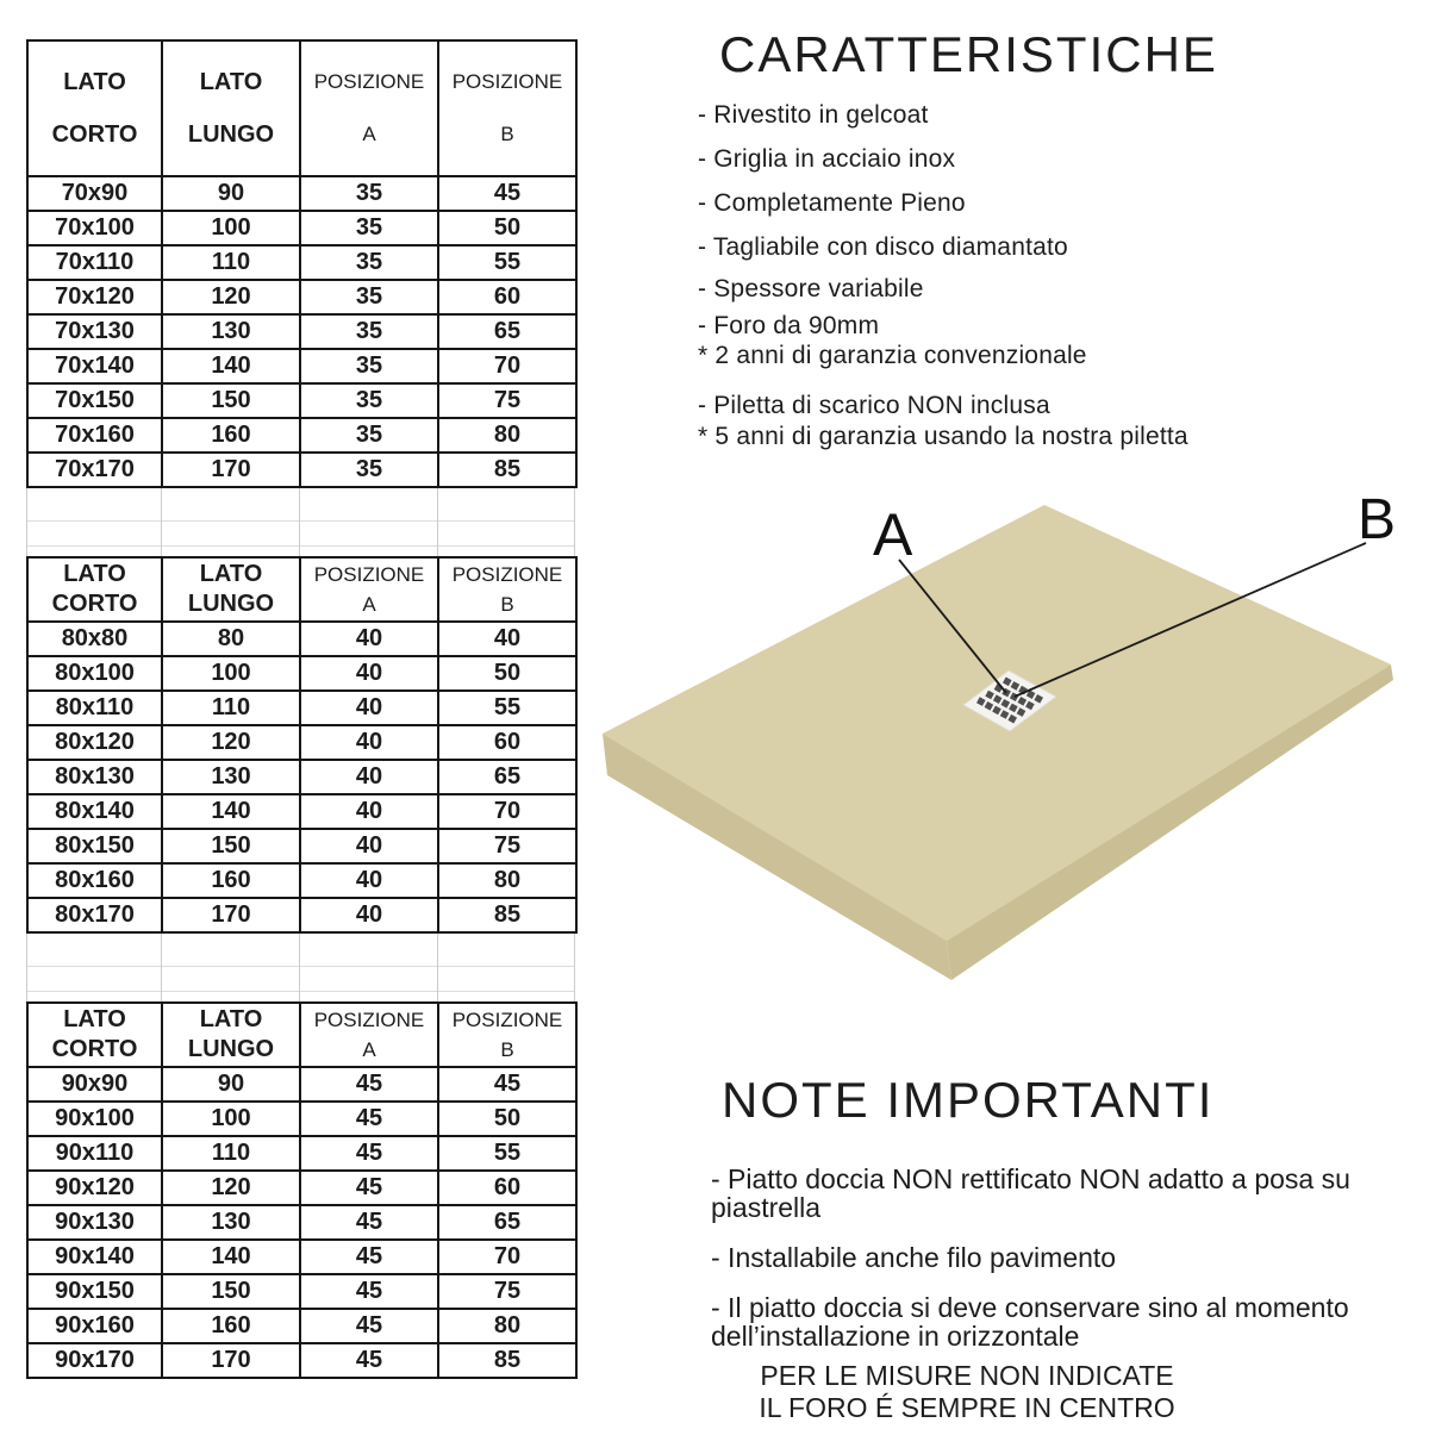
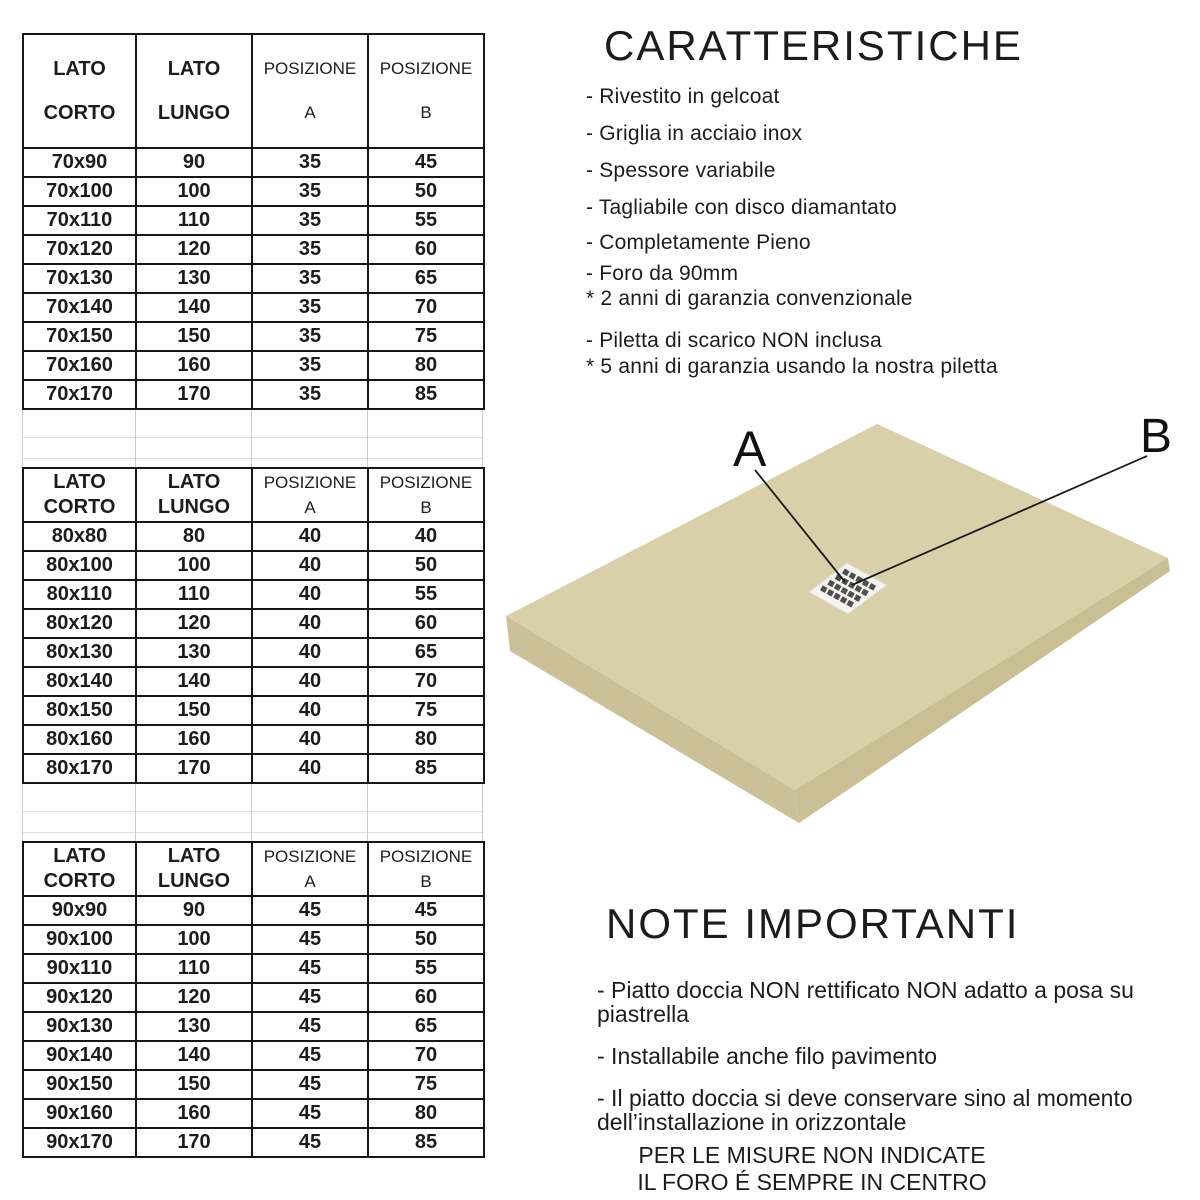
  LATOCORTO	LATOLUNGO	POSIZIONEA	POSIZIONEB
  70x90	90	35	45
  70x100	100	35	50
  70x110	110	35	55
  70x120	120	35	60
  70x130	130	35	65
  70x140	140	35	70
  70x150	150	35	75
  70x160	160	35	80
  70x170	170	35	85
  LATOCORTO	LATOLUNGO	POSIZIONEA	POSIZIONEB
  80x80	80	40	40
  80x100	100	40	50
  80x110	110	40	55
  80x120	120	40	60
  80x130	130	40	65
  80x140	140	40	70
  80x150	150	40	75
  80x160	160	40	80
  80x170	170	40	85
  LATOCORTO	LATOLUNGO	POSIZIONEA	POSIZIONEB
  90x90	90	45	45
  90x100	100	45	50
  90x110	110	45	55
  90x120	120	45	60
  90x130	130	45	65
  90x140	140	45	70
  90x150	150	45	75
  90x160	160	45	80
  90x170	170	45	85
  CARATTERISTICHE
  - Rivestito in gelcoat
  - Griglia in acciaio inox
- - Completamente Pieno
+ - Spessore variabile
  - Tagliabile con disco diamantato
- - Spessore variabile
+ - Completamente Pieno
  - Foro da 90mm
  * 2 anni di garanzia convenzionale
  - Piletta di scarico NON inclusa
  * 5 anni di garanzia usando la nostra piletta
  A
  B
  NOTE IMPORTANTI
  - Piatto doccia NON rettificato NON adatto a posa su piastrella
  - Installabile anche filo pavimento
  - Il piatto doccia si deve conservare sino al momento dell’installazione in orizzontale
  PER LE MISURE NON INDICATE
  IL FORO É SEMPRE IN CENTRO
